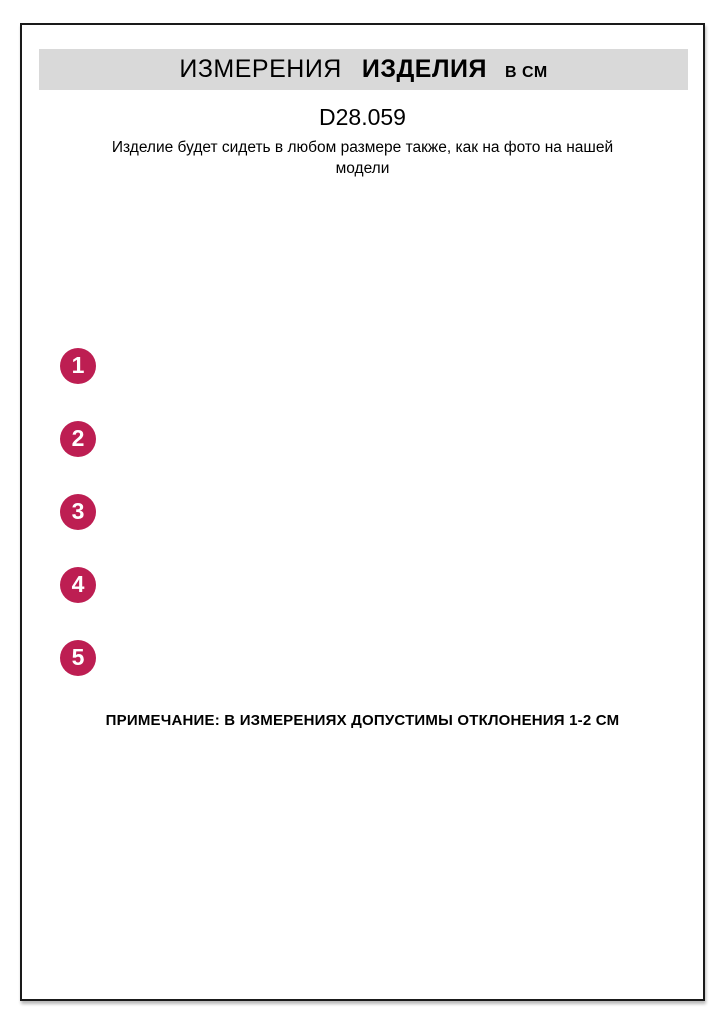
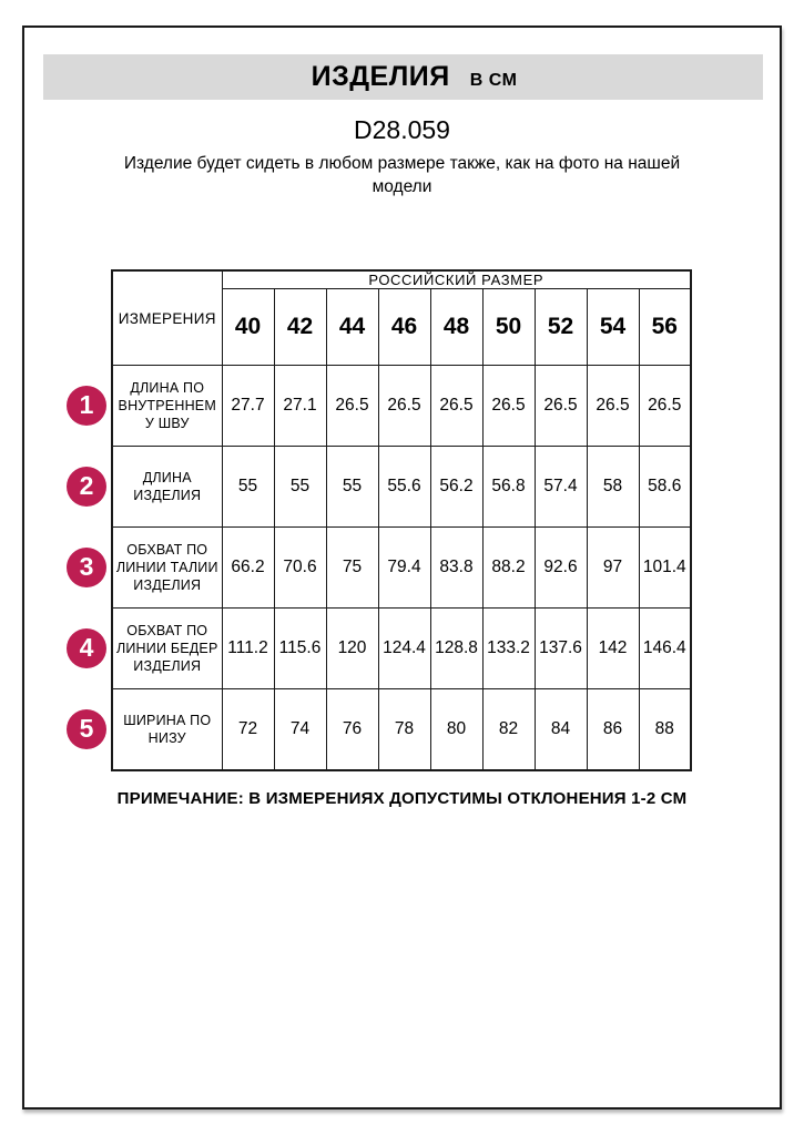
- ИЗМЕРЕНИЯ
  ИЗДЕЛИЯ
  В СМ
  D28.059
  Изделие будет сидеть в любом размере также, как на фото на нашей
  модели
+ ИЗМЕРЕНИЯ	РОССИЙСКИЙ РАЗМЕР
+ 40	42	44	46	48	50	52	54	56
+ ДЛИНА ПО ВНУТРЕННЕМ У ШВУ	27.7	27.1	26.5	26.5	26.5	26.5	26.5	26.5	26.5
+ ДЛИНА ИЗДЕЛИЯ	55	55	55	55.6	56.2	56.8	57.4	58	58.6
+ ОБХВАТ ПО ЛИНИИ ТАЛИИ ИЗДЕЛИЯ	66.2	70.6	75	79.4	83.8	88.2	92.6	97	101.4
+ ОБХВАТ ПО ЛИНИИ БЕДЕР ИЗДЕЛИЯ	111.2	115.6	120	124.4	128.8	133.2	137.6	142	146.4
+ ШИРИНА ПО НИЗУ	72	74	76	78	80	82	84	86	88
  1
  2
  3
  4
  5
  ПРИМЕЧАНИЕ: В ИЗМЕРЕНИЯХ ДОПУСТИМЫ ОТКЛОНЕНИЯ 1-2 СМ
